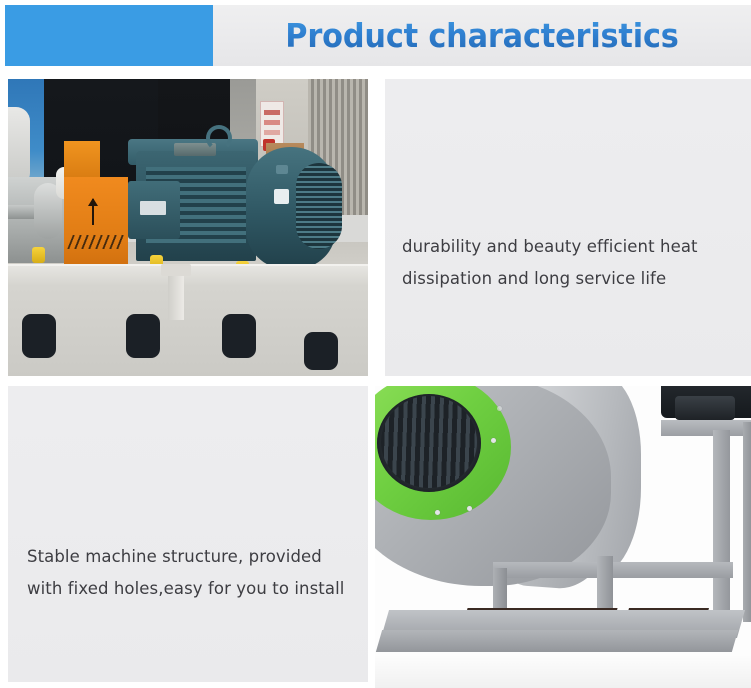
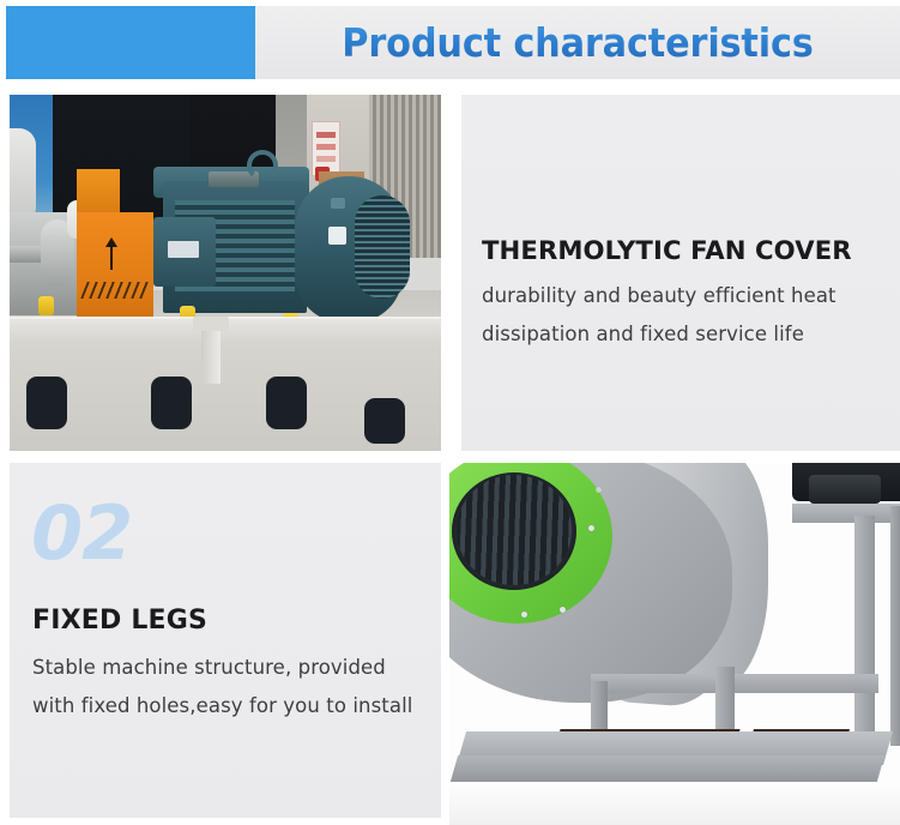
  Product characteristics
+ THERMOLYTIC FAN COVER
- durability and beauty efficient heat dissipation and long service life
+ durability and beauty efficient heat dissipation and fixed service life
+ 02
+ FIXED LEGS
  Stable machine structure, provided with fixed holes,easy for you to install
